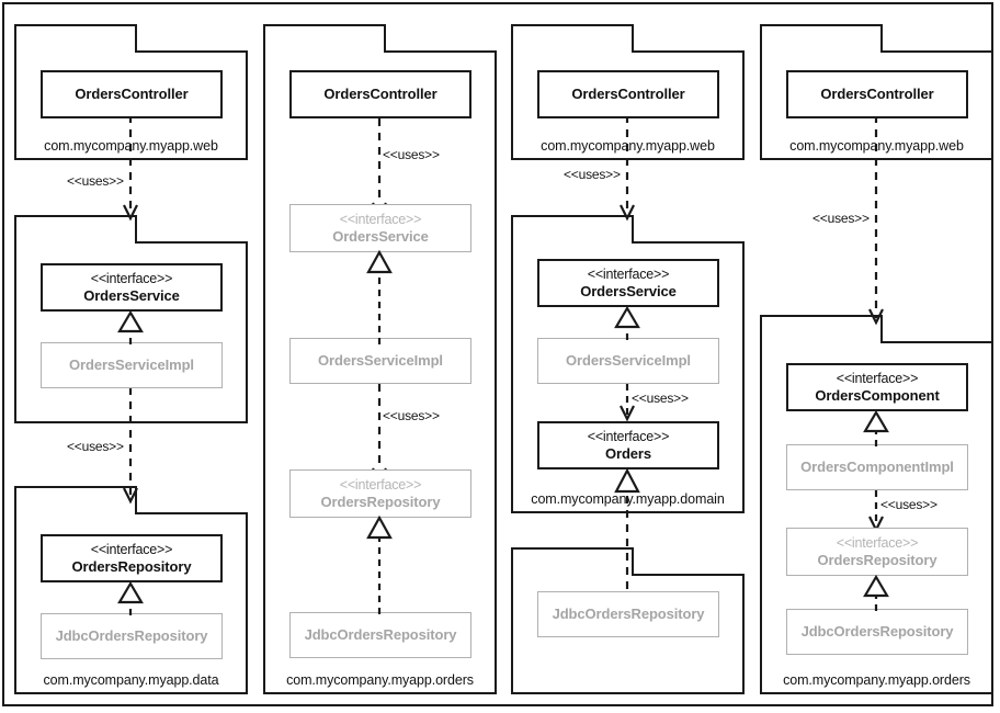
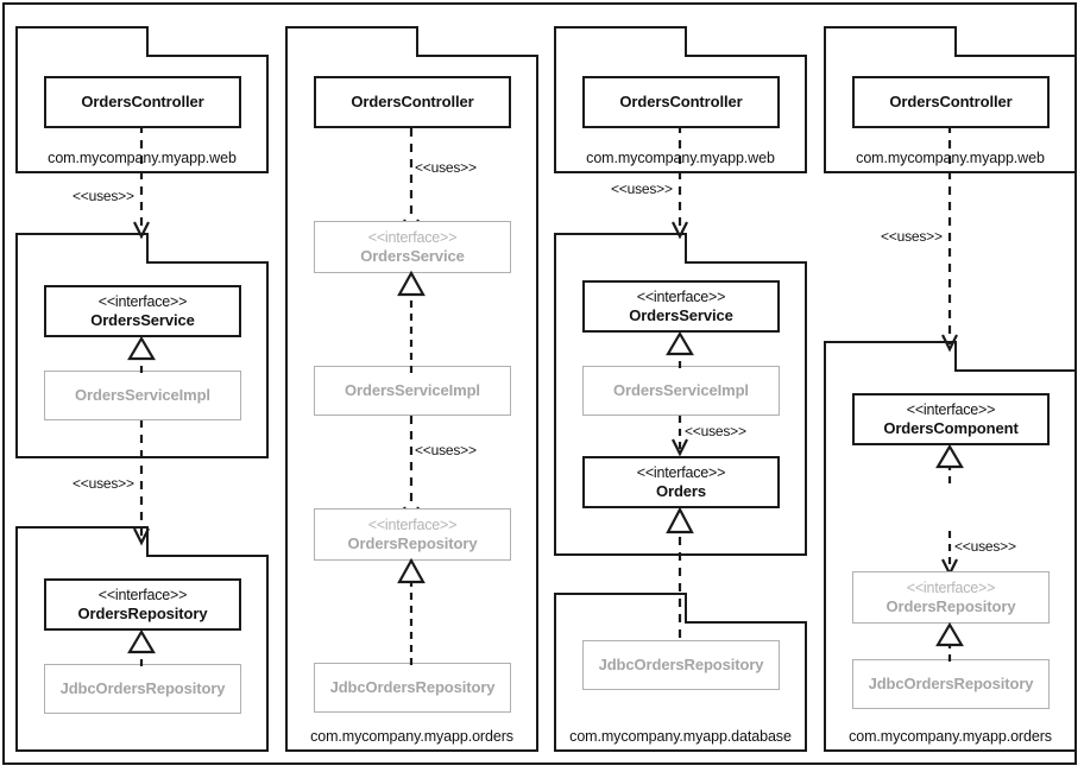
  com.mycompany.myapp.web
  OrdersController
  <<uses>>
  <<interface>>
  OrdersService
  OrdersServiceImpl
  <<uses>>
- com.mycompany.myapp.data
  <<interface>>
  OrdersRepository
  JdbcOrdersRepository
  com.mycompany.myapp.orders
  OrdersController
  <<uses>>
  <<interface>>
  OrdersService
  OrdersServiceImpl
  <<uses>>
  <<interface>>
  OrdersRepository
  JdbcOrdersRepository
  com.mycompany.myapp.web
  OrdersController
  <<uses>>
- com.mycompany.myapp.domain
  <<interface>>
  OrdersService
  OrdersServiceImpl
  <<uses>>
  <<interface>>
  Orders
+ com.mycompany.myapp.database
  JdbcOrdersRepository
  com.mycompany.myapp.web
  OrdersController
  <<uses>>
  com.mycompany.myapp.orders
  <<interface>>
  OrdersComponent
- OrdersComponentImpl
  <<uses>>
  <<interface>>
  OrdersRepository
  JdbcOrdersRepository
